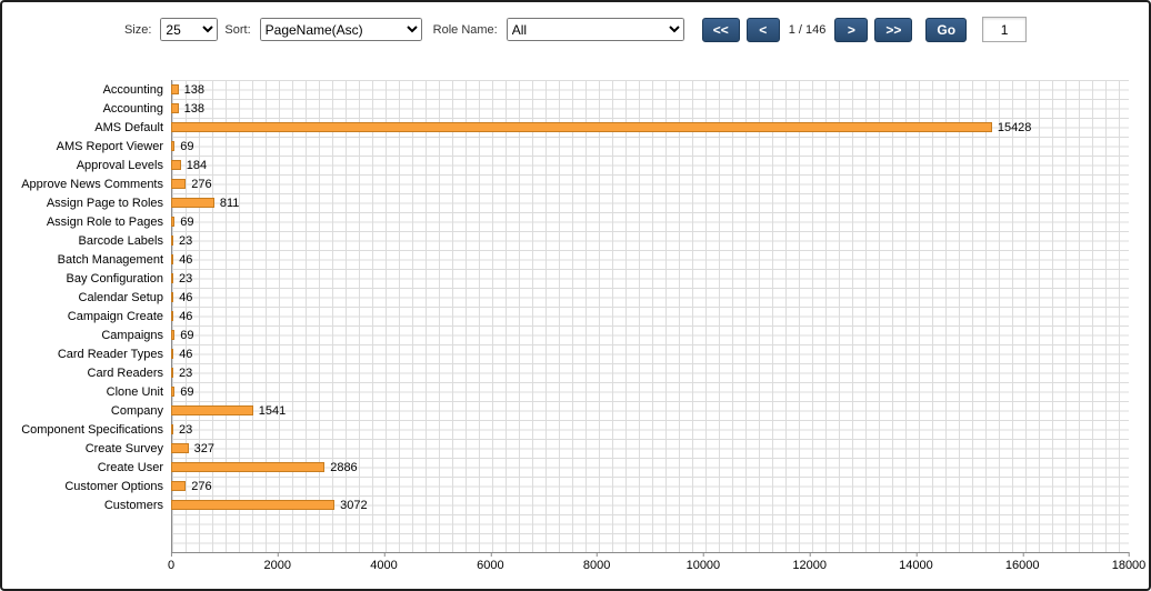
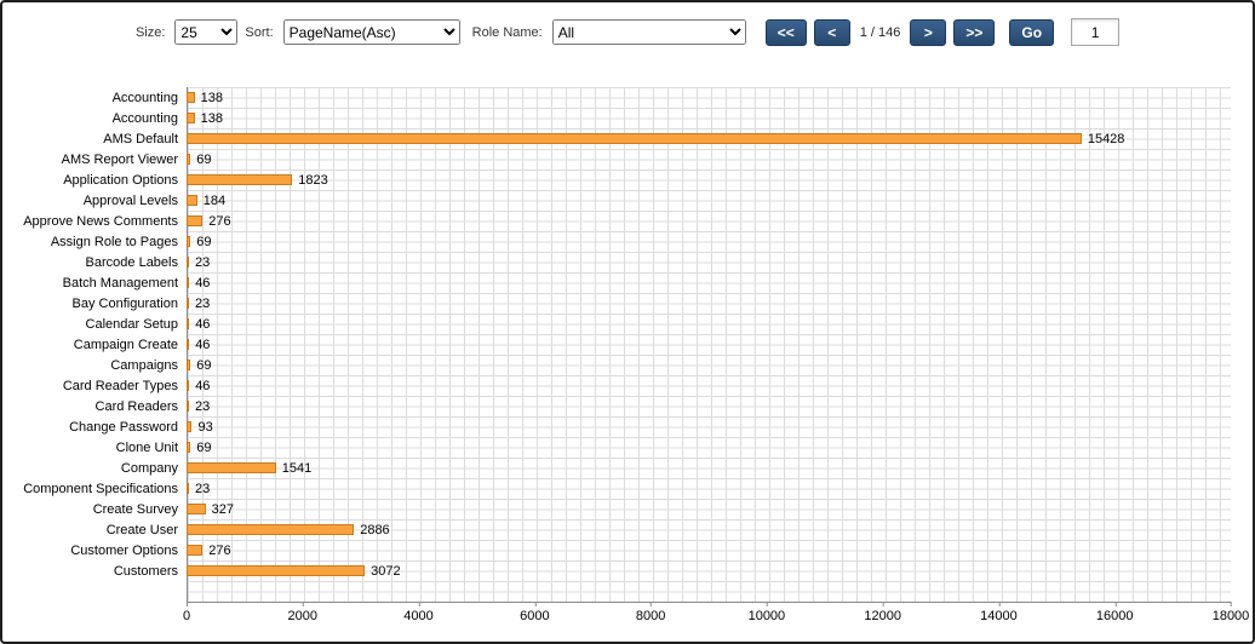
  Size:
  25
  Sort:
  PageName(Asc)
  Role Name:
  All
  <<
  <
  1 / 146
  >
  >>
  Go
  1
  Accounting
  138
  Accounting
  138
  AMS Default
  15428
  AMS Report Viewer
  69
+ Application Options
+ 1823
  Approval Levels
  184
  Approve News Comments
  276
- Assign Page to Roles
- 811
  Assign Role to Pages
  69
  Barcode Labels
  23
  Batch Management
  46
  Bay Configuration
  23
  Calendar Setup
  46
  Campaign Create
  46
  Campaigns
  69
  Card Reader Types
  46
  Card Readers
  23
+ Change Password
+ 93
  Clone Unit
  69
  Company
  1541
  Component Specifications
  23
  Create Survey
  327
  Create User
  2886
  Customer Options
  276
  Customers
  3072
  0
  2000
  4000
  6000
  8000
  10000
  12000
  14000
  16000
  18000
